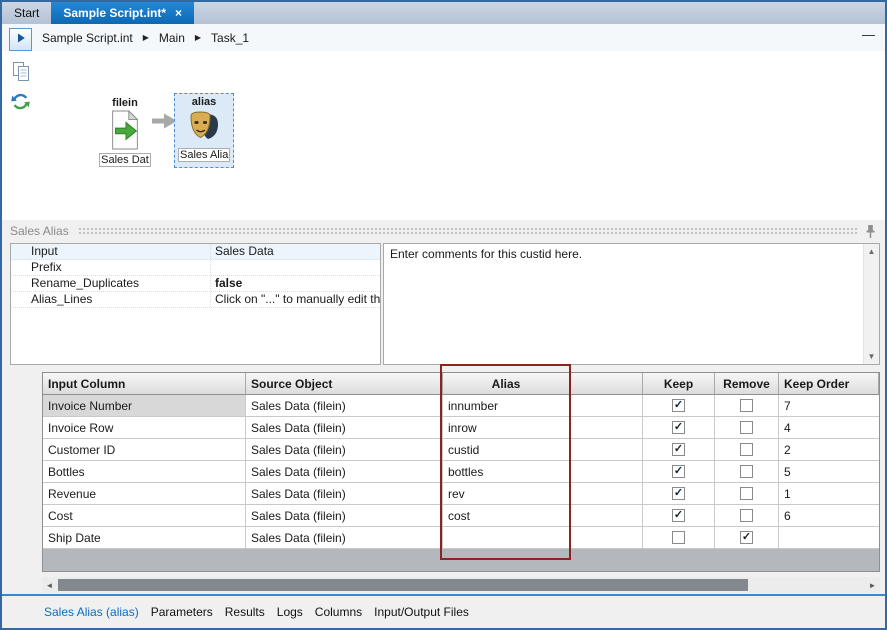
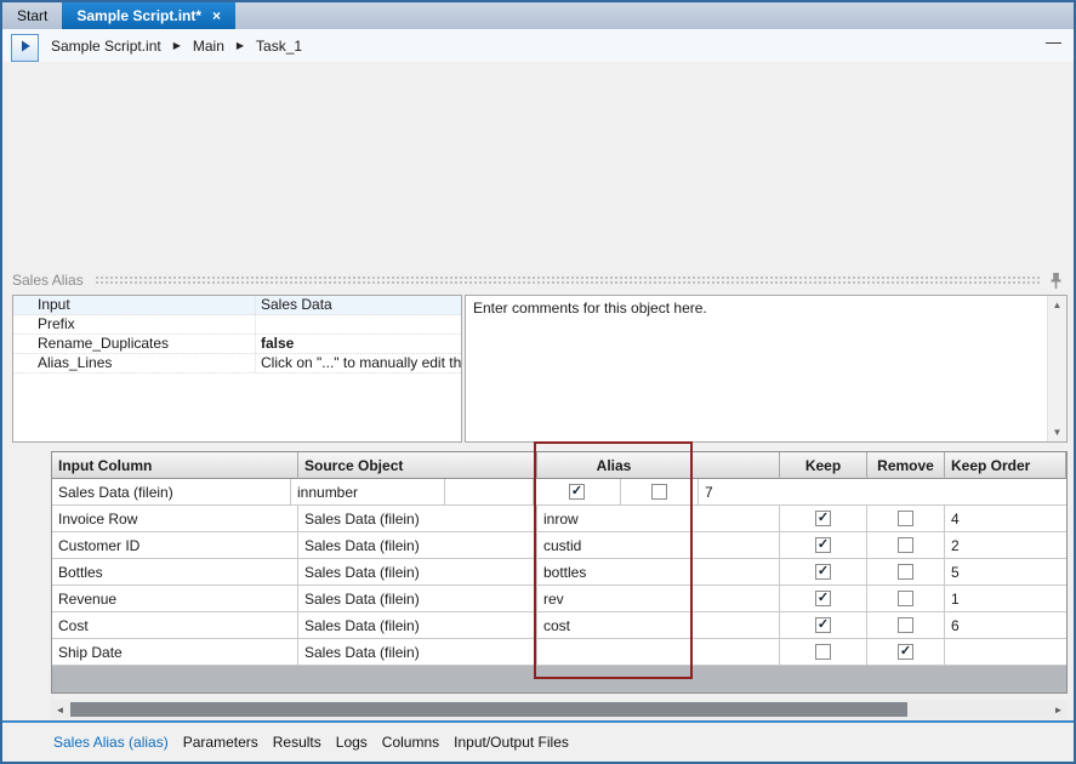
  Start
  Sample Script.int*
  ×
  Sample Script.int
  ▶
  Main
  ▶
  Task_1
  —
- filein
- Sales Dat
- alias
- Sales Alia
  Sales Alias
  Input
  Sales Data
  Prefix
  Rename_Duplicates
  false
  Alias_Lines
  Click on "..." to manually edit th
- Enter comments for this custid here.
+ Enter comments for this object here.
  ▲
  ▼
  Input Column
  Source Object
  Alias
  Keep
  Remove
  Keep Order
- Invoice Number
  Sales Data (filein)
  innumber
  ✓
  7
  Invoice Row
  Sales Data (filein)
  inrow
  ✓
  4
  Customer ID
  Sales Data (filein)
  custid
  ✓
  2
  Bottles
  Sales Data (filein)
  bottles
  ✓
  5
  Revenue
  Sales Data (filein)
  rev
  ✓
  1
  Cost
  Sales Data (filein)
  cost
  ✓
  6
  Ship Date
  Sales Data (filein)
  ✓
  ◄
  ►
  Sales Alias (alias)
  Parameters
  Results
  Logs
  Columns
  Input/Output Files
